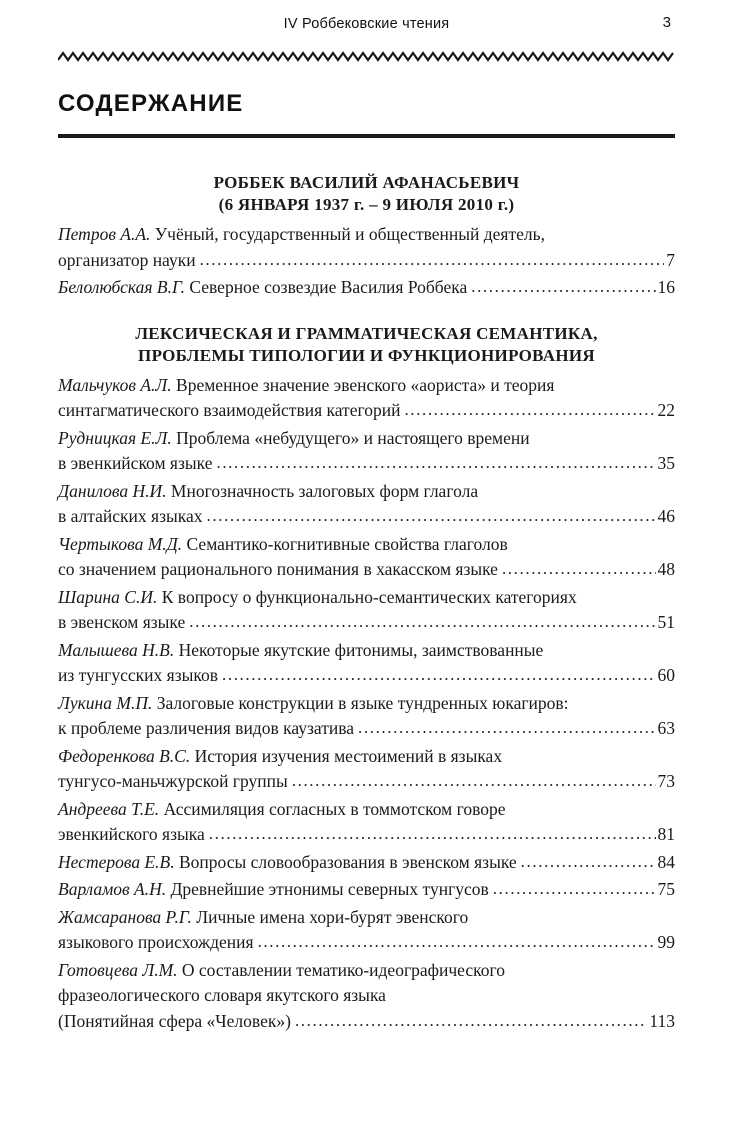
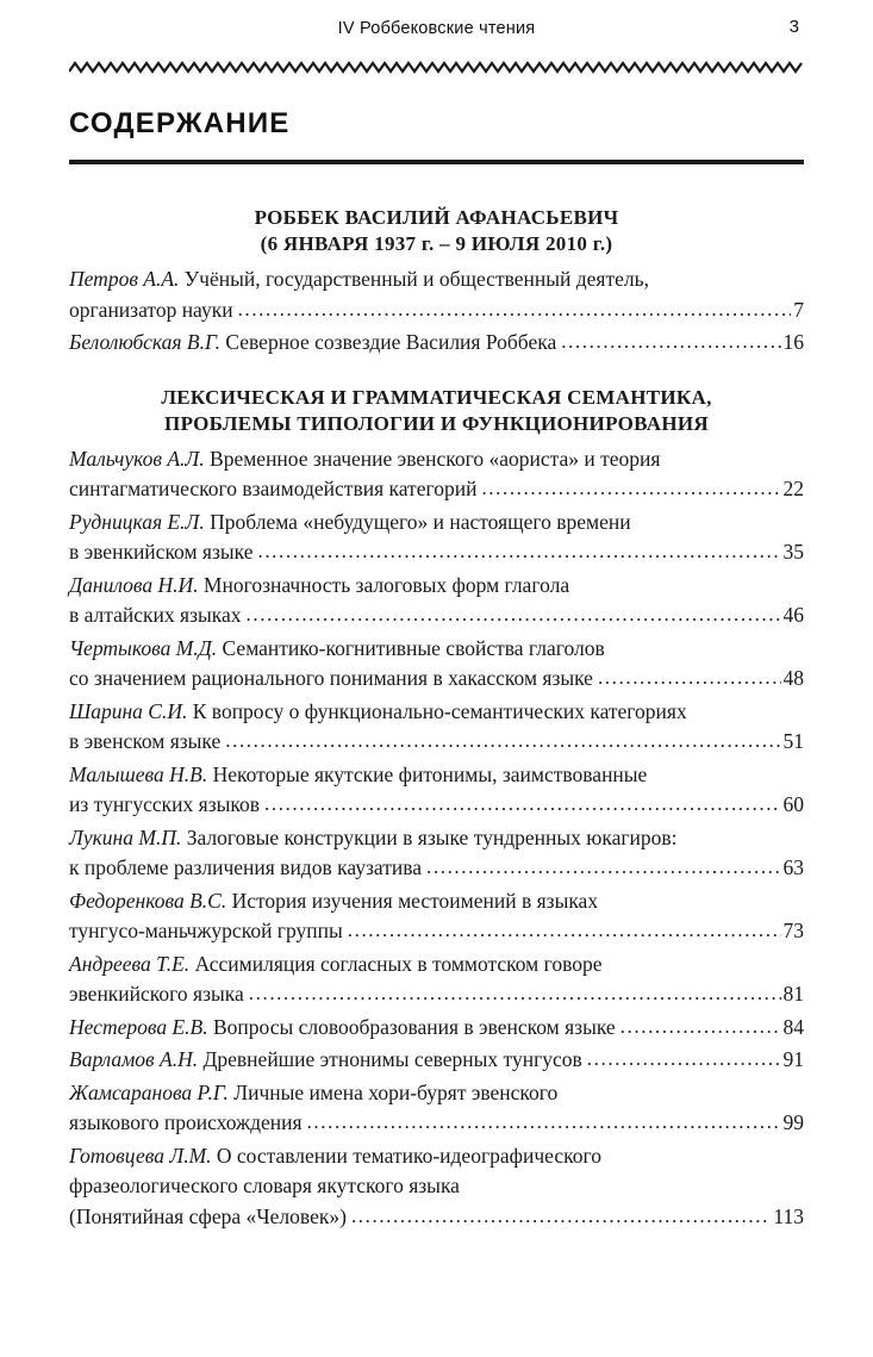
  IV Роббековские чтения
  3
  СОДЕРЖАНИЕ
  РОББЕК ВАСИЛИЙ АФАНАСЬЕВИЧ
  (6 ЯНВАРЯ 1937 г. – 9 ИЮЛЯ 2010 г.)
  Петров А.А. Учёный, государственный и общественный деятель,
  организатор науки
  7
  Белолюбская В.Г. Северное созвездие Василия Роббека
  16
  ЛЕКСИЧЕСКАЯ И ГРАММАТИЧЕСКАЯ СЕМАНТИКА,
  ПРОБЛЕМЫ ТИПОЛОГИИ И ФУНКЦИОНИРОВАНИЯ
  Мальчуков А.Л. Временное значение эвенского «аориста» и теория
  синтагматического взаимодействия категорий
  22
  Рудницкая Е.Л. Проблема «небудущего» и настоящего времени
  в эвенкийском языке
  35
  Данилова Н.И. Многозначность залоговых форм глагола
  в алтайских языках
  46
  Чертыкова М.Д. Семантико-когнитивные свойства глаголов
  со значением рационального понимания в хакасском языке
  48
  Шарина С.И. К вопросу о функционально-семантических категориях
  в эвенском языке
  ................................................................................
  51
  Малышева Н.В. Некоторые якутские фитонимы, заимствованные
  из тунгусских языков
  60
  Лукина М.П. Залоговые конструкции в языке тундренных юкагиров:
  к проблеме различения видов каузатива
  63
  Федоренкова В.С. История изучения местоимений в языках
  тунгусо-маньчжурской группы
  73
  Андреева Т.Е. Ассимиляция согласных в томмотском говоре
  эвенкийского языка
  81
  Нестерова Е.В. Вопросы словообразования в эвенском языке
  84
  Варламов А.Н. Древнейшие этнонимы северных тунгусов
- 75
+ 91
  Жамсаранова Р.Г. Личные имена хори-бурят эвенского
  языкового происхождения
  99
  Готовцева Л.М. О составлении тематико-идеографического
  фразеологического словаря якутского языка
  (Понятийная сфера «Человек»)
  113
